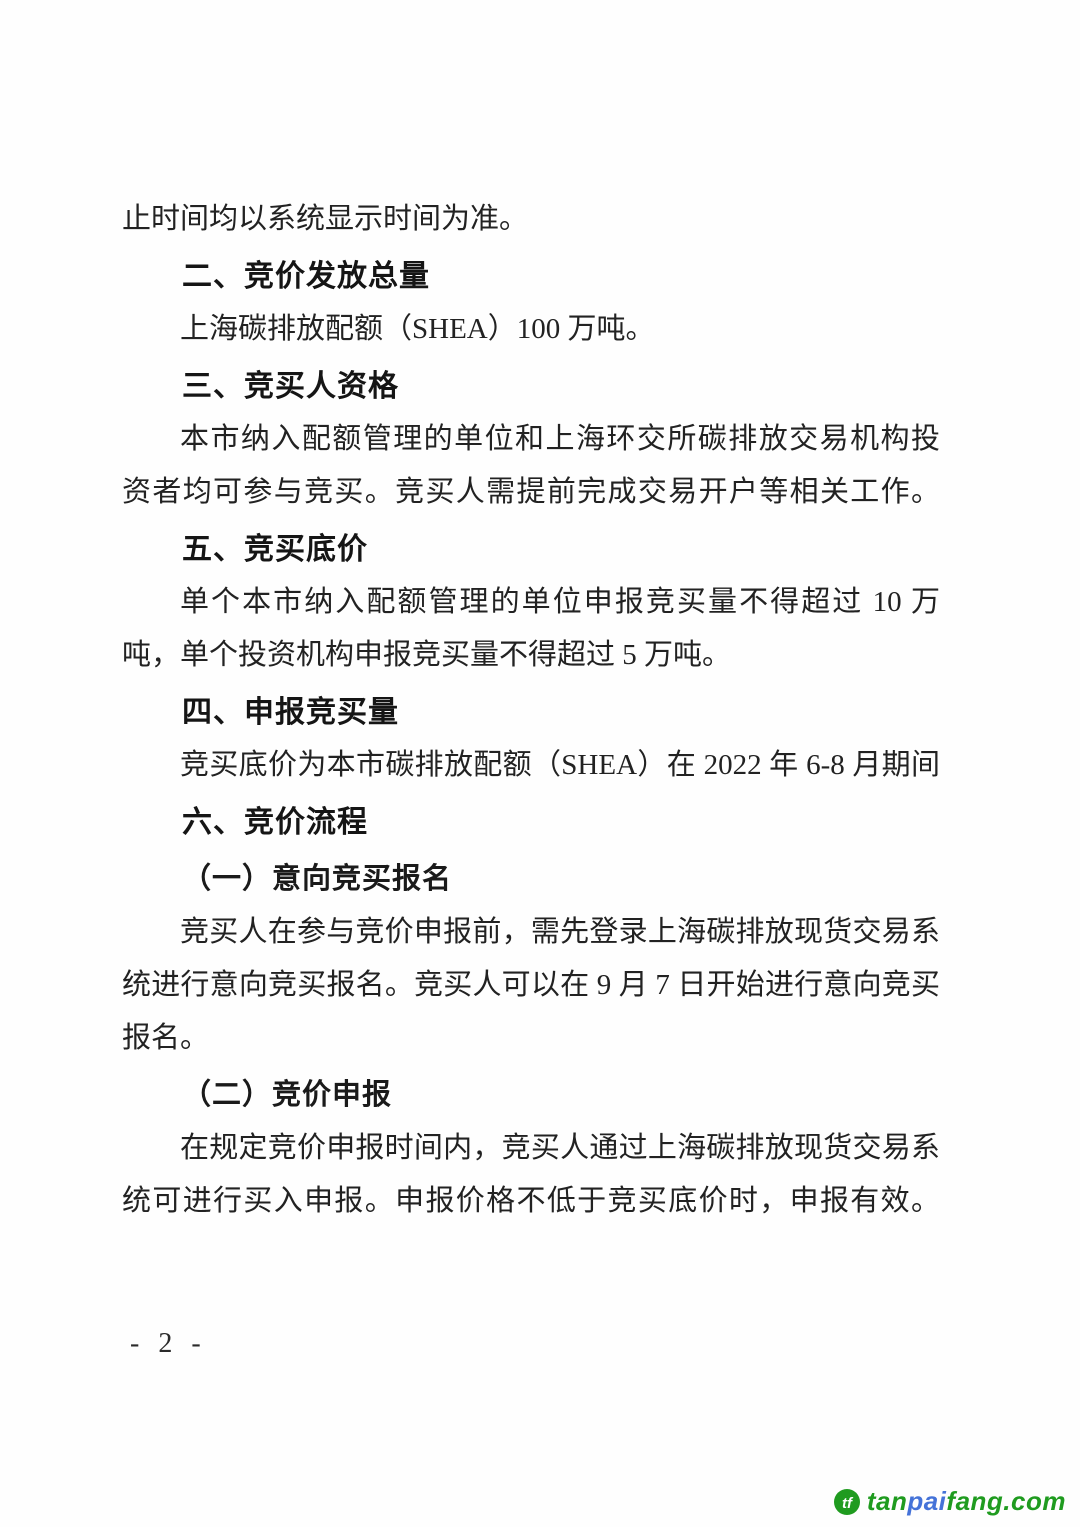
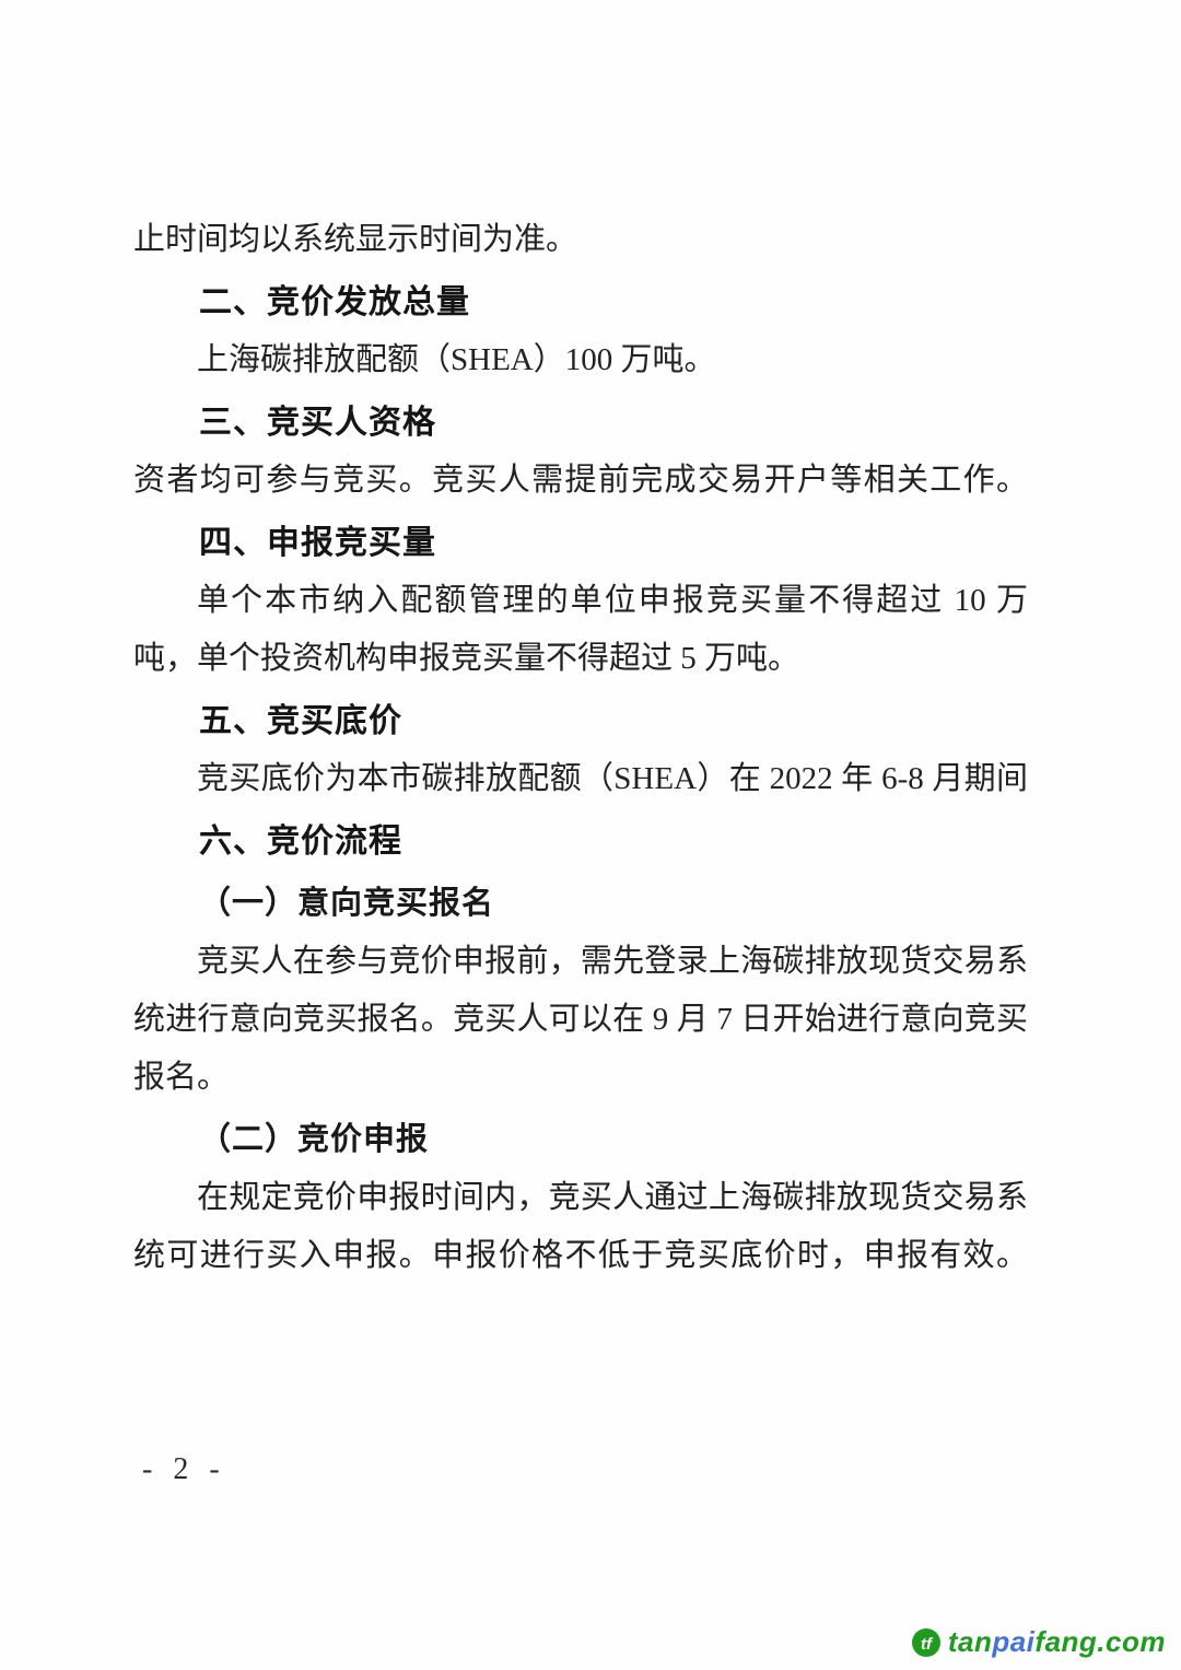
  止时间均以系统显示时间为准。
  二、竞价发放总量
  上海碳排放配额（SHEA）100 万吨。
  三、竞买人资格
- 本市纳入配额管理的单位和上海环交所碳排放交易机构投
  资者均可参与竞买。竞买人需提前完成交易开户等相关工作。
- 五、竞买底价
+ 四、申报竞买量
  单个本市纳入配额管理的单位申报竞买量不得超过 10 万
  吨，单个投资机构申报竞买量不得超过 5 万吨。
- 四、申报竞买量
+ 五、竞买底价
  竞买底价为本市碳排放配额（SHEA）在 2022 年 6-8 月期间
  六、竞价流程
  （一）意向竞买报名
  竞买人在参与竞价申报前，需先登录上海碳排放现货交易系
  统进行意向竞买报名。竞买人可以在 9 月 7 日开始进行意向竞买
  报名。
  （二）竞价申报
  在规定竞价申报时间内，竞买人通过上海碳排放现货交易系
  统可进行买入申报。申报价格不低于竞买底价时，申报有效。
  - 2 -
  tf
  tanpaifang.com
